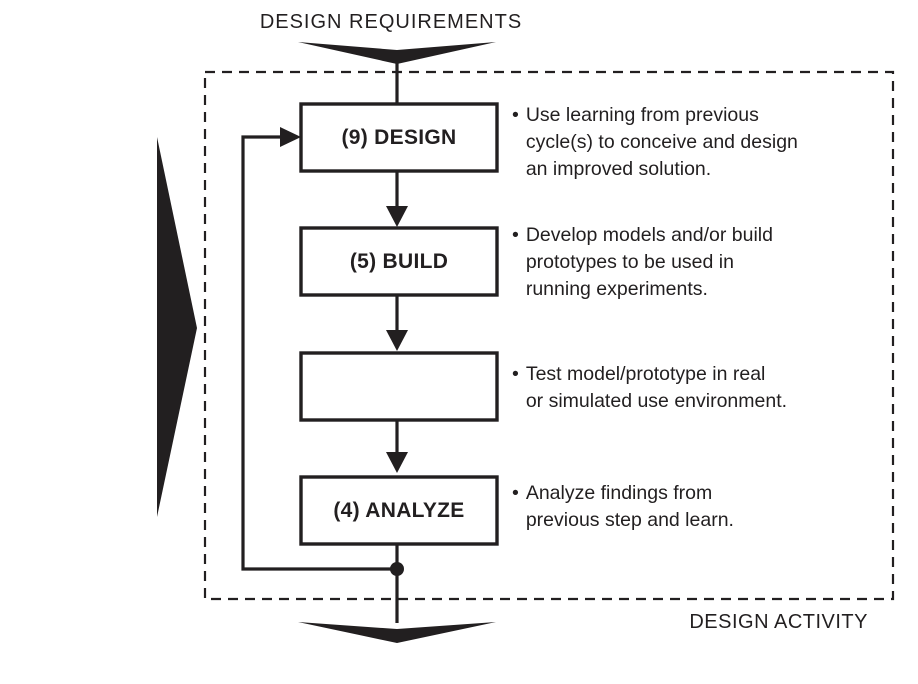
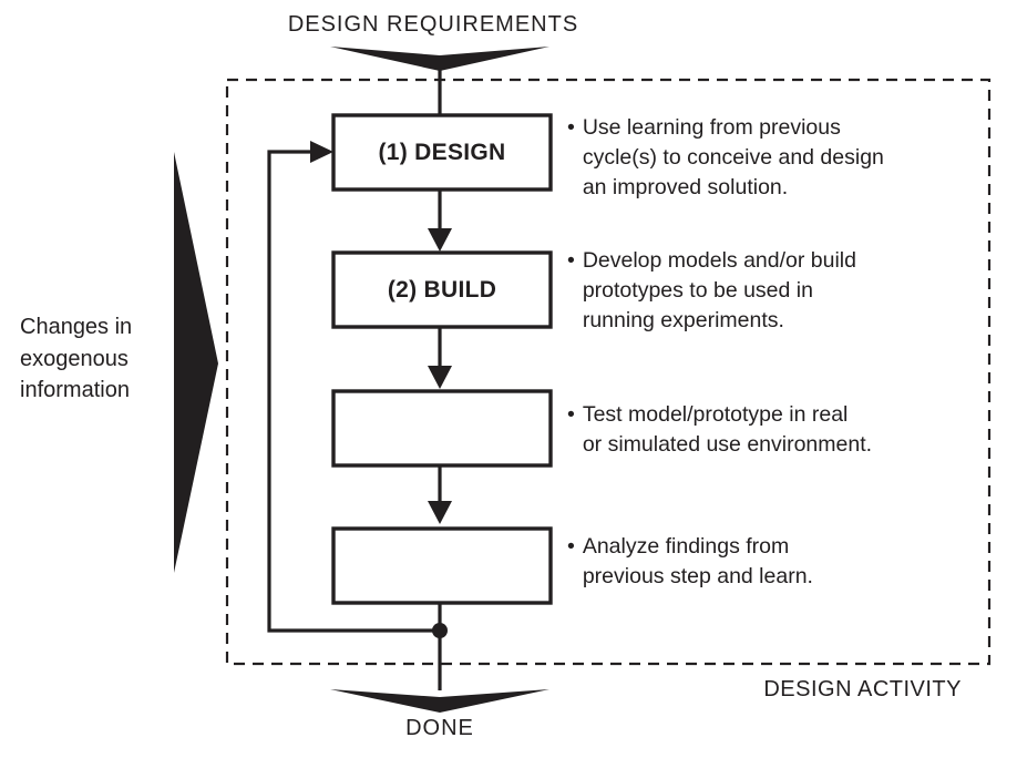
  DESIGN REQUIREMENTS
+ Changes in
+ exogenous
+ information
- (9) DESIGN
+ (1) DESIGN
- (5) BUILD
+ (2) BUILD
- (4) ANALYZE
  •
  Use learning from previous
  cycle(s) to conceive and design
  an improved solution.
  •
  Develop models and/or build
  prototypes to be used in
  running experiments.
  •
  Test model/prototype in real
  or simulated use environment.
  •
  Analyze findings from
  previous step and learn.
+ DONE
  DESIGN ACTIVITY
